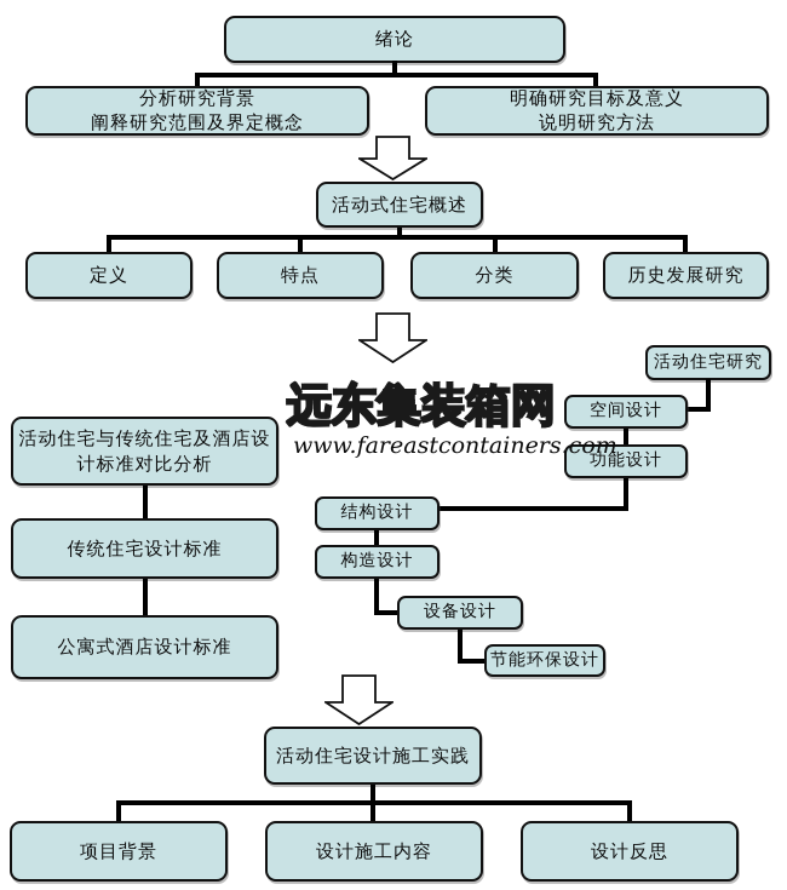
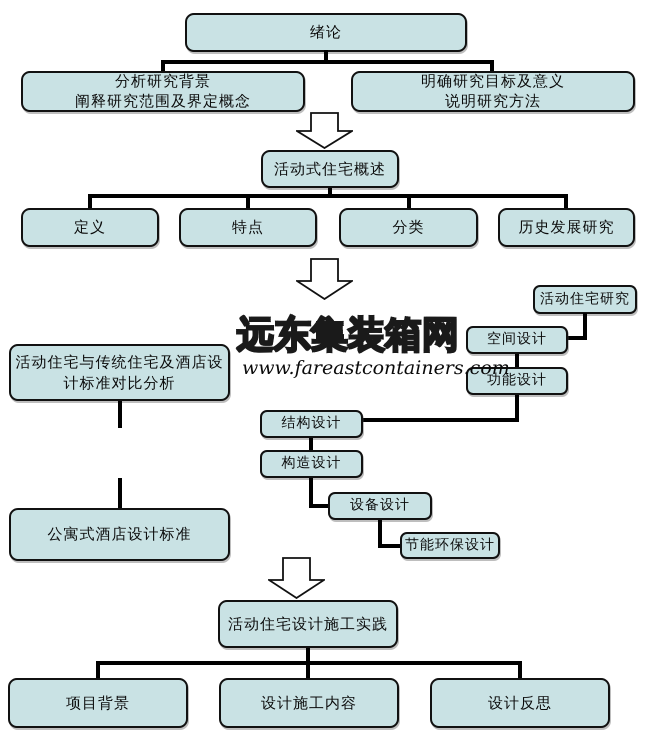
  远东集装箱网
  www.fareastcontainers.com
  绪论
  分析研究背景
  阐释研究范围及界定概念
  明确研究目标及意义
  说明研究方法
  活动式住宅概述
  定义
  特点
  分类
  历史发展研究
  活动住宅研究
  空间设计
  功能设计
  结构设计
  构造设计
  设备设计
  节能环保设计
  活动住宅与传统住宅及酒店设
  计标准对比分析
- 传统住宅设计标准
  公寓式酒店设计标准
  活动住宅设计施工实践
  项目背景
  设计施工内容
  设计反思
